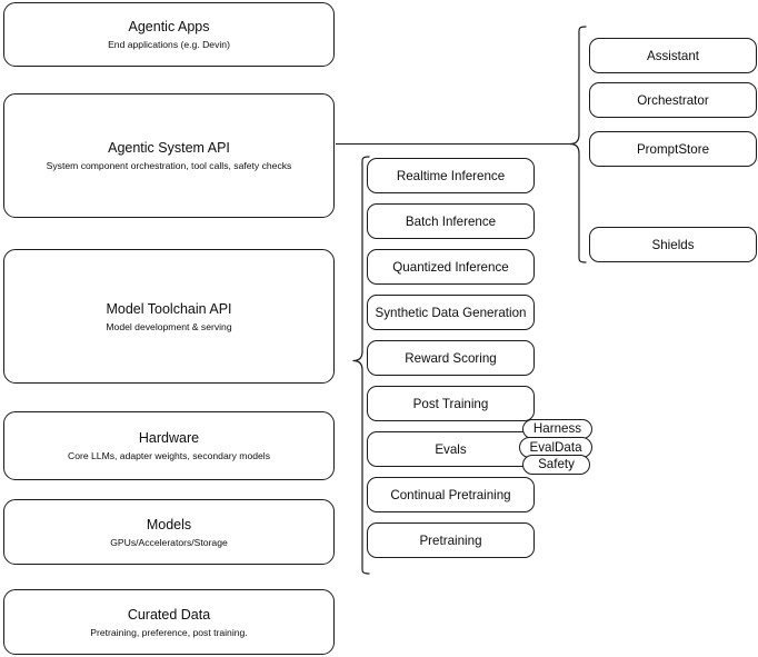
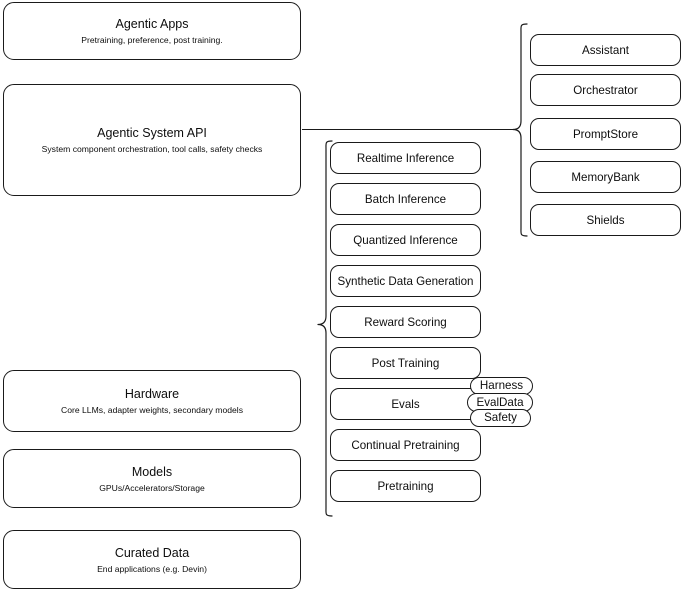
  Agentic Apps
- End applications (e.g. Devin)
+ Pretraining, preference, post training.
  Agentic System API
  System component orchestration, tool calls, safety checks
- Model Toolchain API
- Model development & serving
  Hardware
  Core LLMs, adapter weights, secondary models
  Models
  GPUs/Accelerators/Storage
  Curated Data
- Pretraining, preference, post training.
+ End applications (e.g. Devin)
  Realtime Inference
  Batch Inference
  Quantized Inference
  Synthetic Data Generation
  Reward Scoring
  Post Training
  Evals
  Continual Pretraining
  Pretraining
  Harness
  EvalData
  Safety
  Assistant
  Orchestrator
  PromptStore
+ MemoryBank
  Shields
